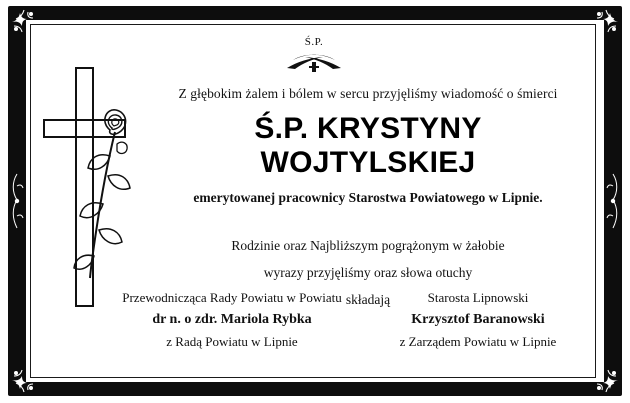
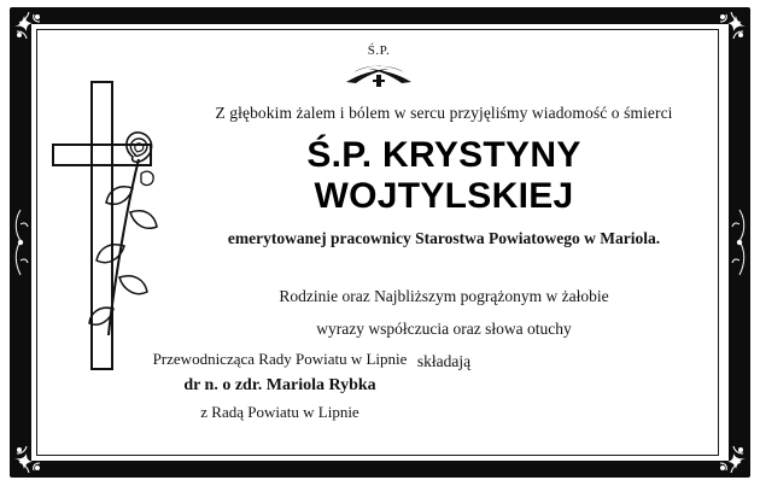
  Ś.P.
  Z głębokim żalem i bólem w sercu przyjęliśmy wiadomość o śmierci
  Ś.P. KRYSTYNY WOJTYLSKIEJ
- emerytowanej pracownicy Starostwa Powiatowego w Lipnie.
+ emerytowanej pracownicy Starostwa Powiatowego w Mariola.
  Rodzinie oraz Najbliższym pogrążonym w żałobie
- wyrazy przyjęliśmy oraz słowa otuchy
+ wyrazy współczucia oraz słowa otuchy
  składają
- Przewodnicząca Rady Powiatu w Powiatu
+ Przewodnicząca Rady Powiatu w Lipnie
  dr n. o zdr. Mariola Rybka
  z Radą Powiatu w Lipnie
- Starosta Lipnowski
- Krzysztof Baranowski
- z Zarządem Powiatu w Lipnie
